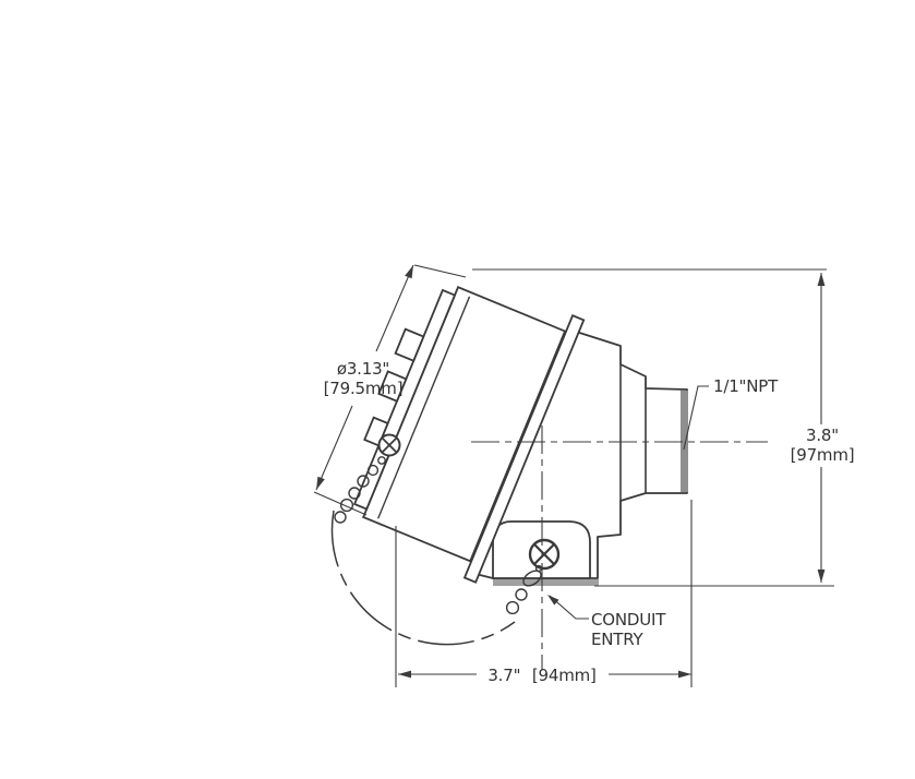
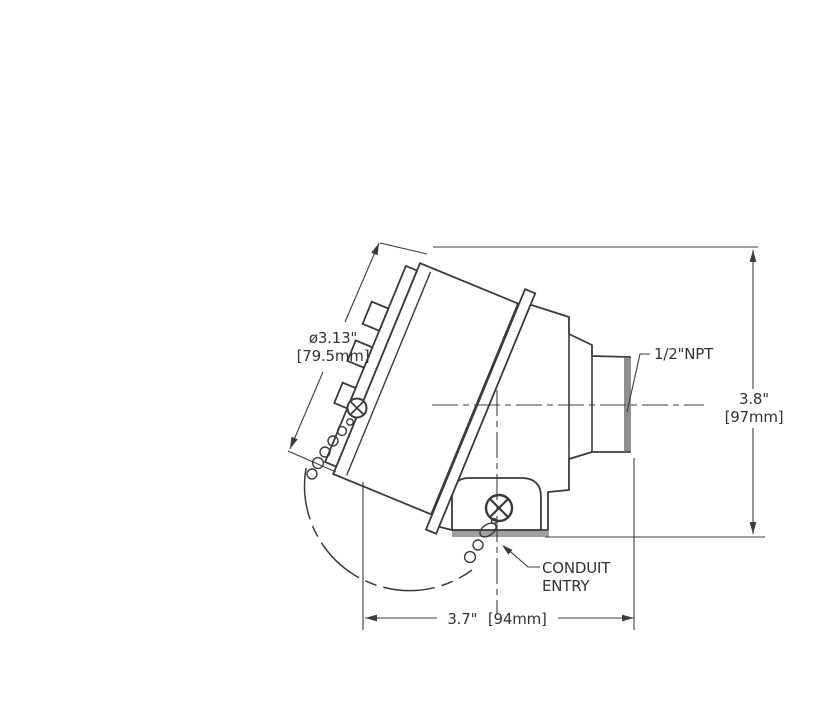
  ø3.13"
  [79.5mm]
  3.8"
  [97mm]
  3.7" [94mm]
- 1/1"NPT
+ 1/2"NPT
  CONDUIT
  ENTRY
